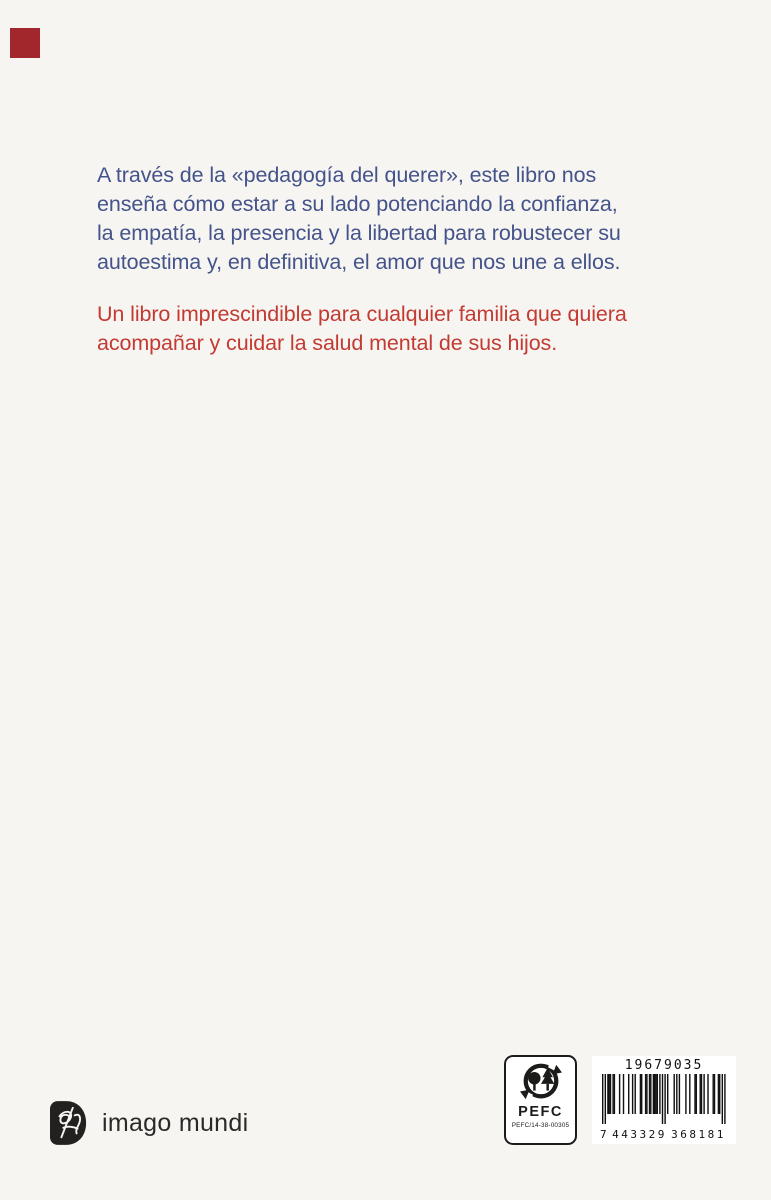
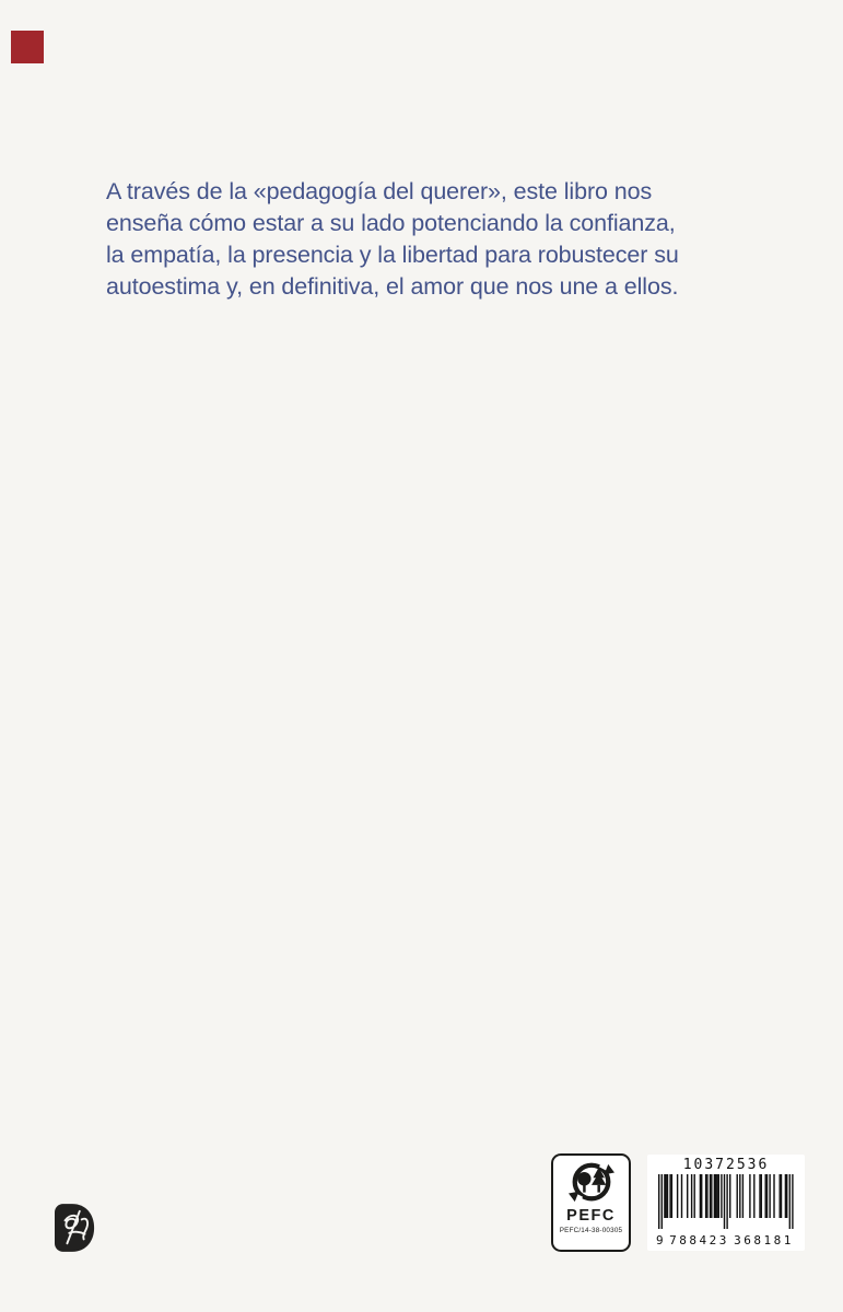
  A través de la «pedagogía del querer», este libro nos
  enseña cómo estar a su lado potenciando la confianza,
  la empatía, la presencia y la libertad para robustecer su
  autoestima y, en definitiva, el amor que nos une a ellos.
- Un libro imprescindible para cualquier familia que quiera
- acompañar y cuidar la salud mental de sus hijos.
- imago mundi
  PEFC
- 19679035
+ 10372536
- 7
+ 9
- 443329
+ 788423
  368181
